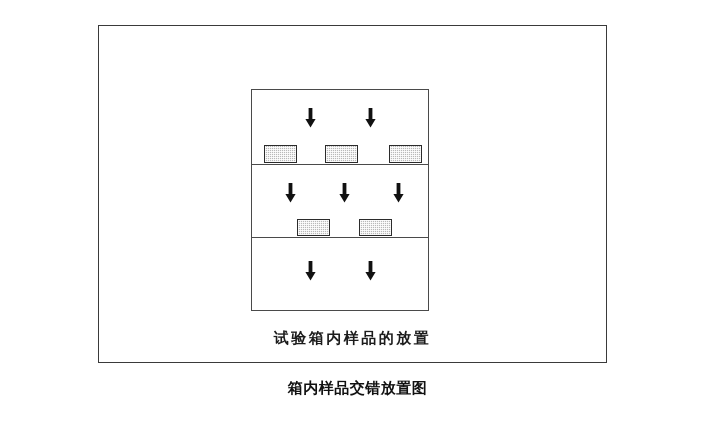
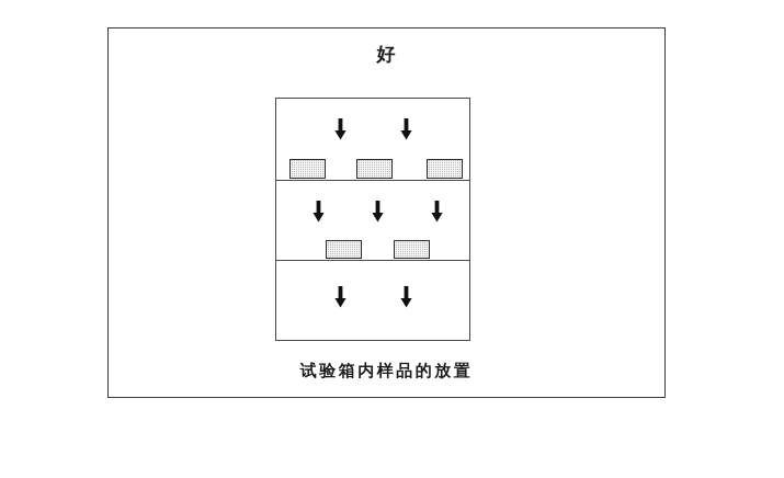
+ 好
  试验箱内样品的放置
- 箱内样品交错放置图
